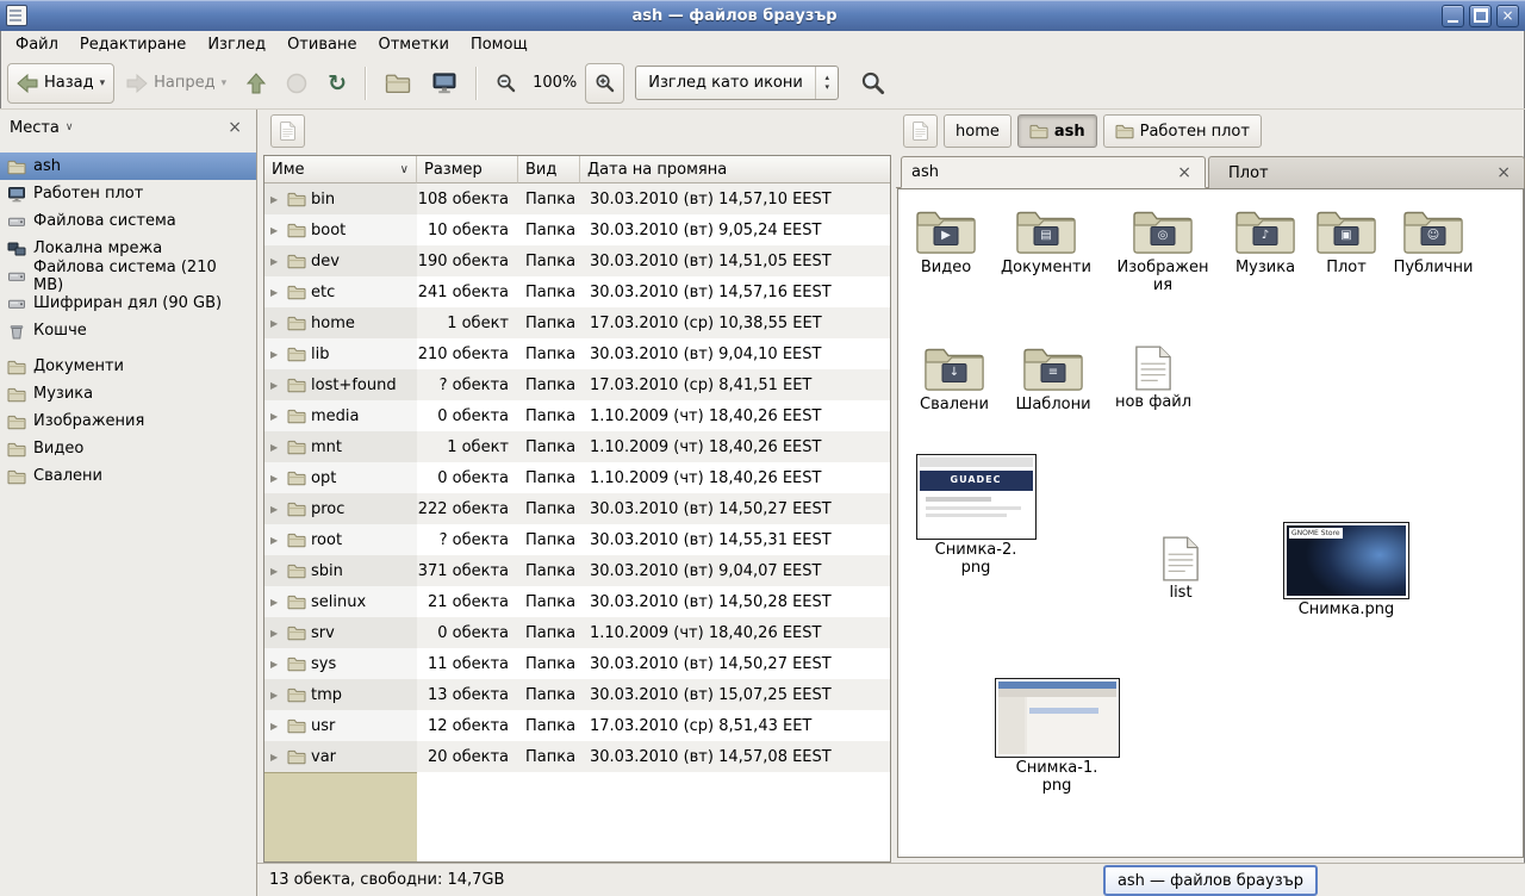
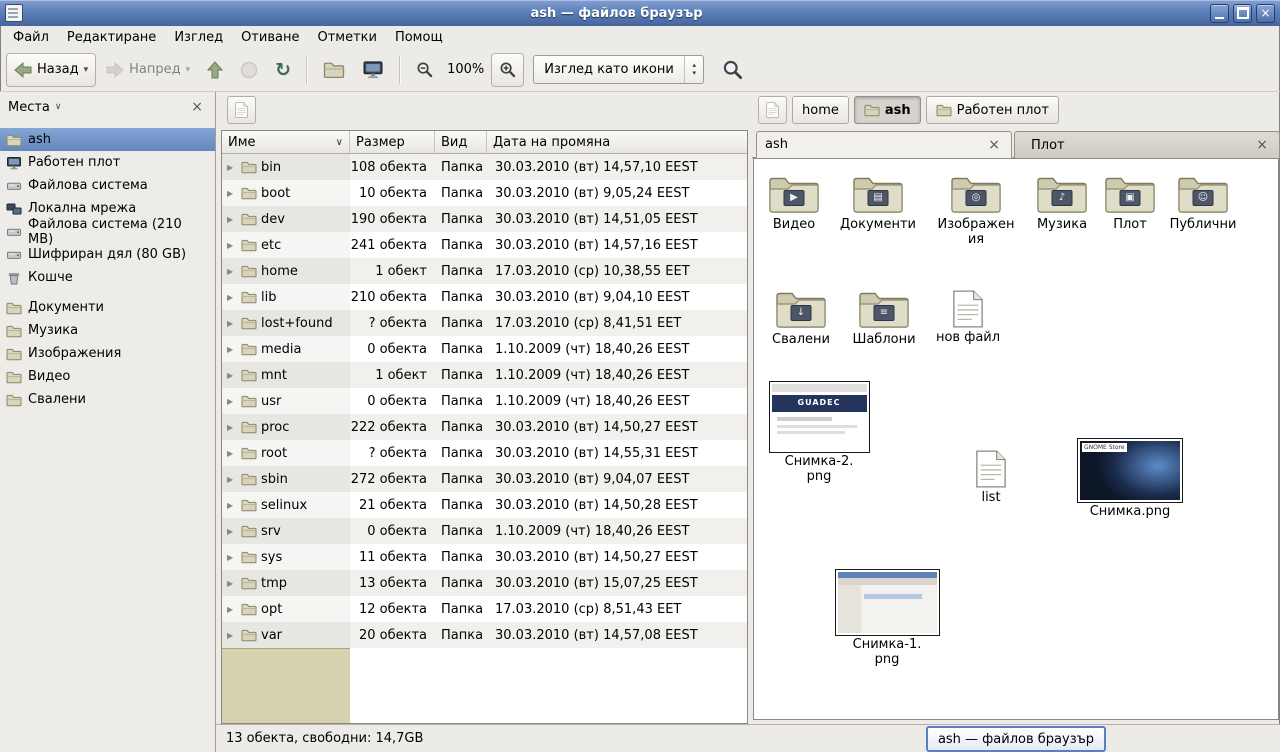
  ash — файлов браузър
  ×
  Файл
  Редактиране
  Изглед
  Отиване
  Отметки
  Помощ
  Назад
  ▾
  Напред
  ▾
  ↻
  100%
  Изглед като икони
  ▴
  ▾
  Места
  ∨
  ×
  ash
  Работен плот
  Файлова система
  Локална мрежа
  Файлова система (210 MB)
- Шифриран дял (90 GB)
+ Шифриран дял (80 GB)
  Кошче
  Документи
  Музика
  Изображения
  Видео
  Свалени
  Име
  ∨
  Размер
  Вид
  Дата на промяна
  ▶
  bin
  108 обекта
  Папка
  30.03.2010 (вт) 14,57,10 EEST
  ▶
  boot
  10 обекта
  Папка
  30.03.2010 (вт) 9,05,24 EEST
  ▶
  dev
  190 обекта
  Папка
  30.03.2010 (вт) 14,51,05 EEST
  ▶
  etc
  241 обекта
  Папка
  30.03.2010 (вт) 14,57,16 EEST
  ▶
  home
  1 обект
  Папка
  17.03.2010 (ср) 10,38,55 EET
  ▶
  lib
  210 обекта
  Папка
  30.03.2010 (вт) 9,04,10 EEST
  ▶
  lost+found
  ? обекта
  Папка
  17.03.2010 (ср) 8,41,51 EET
  ▶
  media
  0 обекта
  Папка
  1.10.2009 (чт) 18,40,26 EEST
  ▶
  mnt
  1 обект
  Папка
  1.10.2009 (чт) 18,40,26 EEST
  ▶
- opt
+ usr
  0 обекта
  Папка
  1.10.2009 (чт) 18,40,26 EEST
  ▶
  proc
  222 обекта
  Папка
  30.03.2010 (вт) 14,50,27 EEST
  ▶
  root
  ? обекта
  Папка
  30.03.2010 (вт) 14,55,31 EEST
  ▶
  sbin
- 371 обекта
+ 272 обекта
  Папка
  30.03.2010 (вт) 9,04,07 EEST
  ▶
  selinux
  21 обекта
  Папка
  30.03.2010 (вт) 14,50,28 EEST
  ▶
  srv
  0 обекта
  Папка
  1.10.2009 (чт) 18,40,26 EEST
  ▶
  sys
  11 обекта
  Папка
  30.03.2010 (вт) 14,50,27 EEST
  ▶
  tmp
  13 обекта
  Папка
  30.03.2010 (вт) 15,07,25 EEST
  ▶
- usr
+ opt
  12 обекта
  Папка
  17.03.2010 (ср) 8,51,43 EET
  ▶
  var
  20 обекта
  Папка
  30.03.2010 (вт) 14,57,08 EEST
  home
  ash
  Работен плот
  ash
  ×
  Плот
  ×
  ▶
  Видео
  ▤
  Документи
  ◎
  Изображен
  ия
  ♪
  Музика
  ▣
  Плот
  ☺
  Публични
  ↓
  Свалени
  ≡
  Шаблони
  нов файл
  GUADEC
  Снимка-2.
  png
  list
  Снимка.png
  Снимка-1.
  png
  13 обекта, свободни: 14,7GB
  ash — файлов браузър
